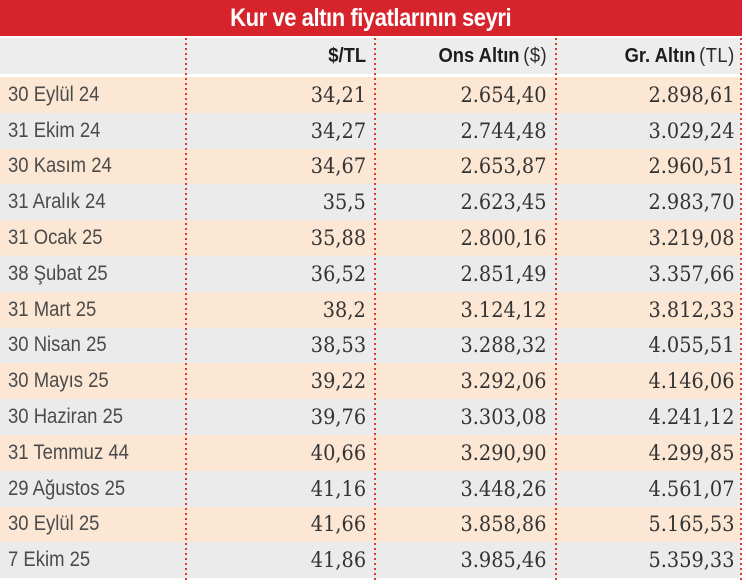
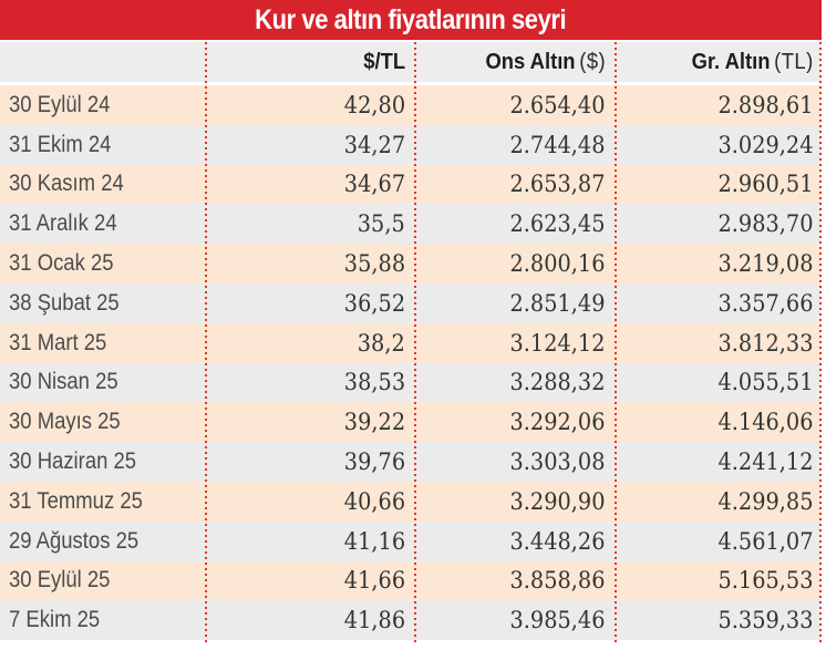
  Kur ve altın fiyatlarının seyri
  $/TL
  Ons Altın ($)
  Gr. Altın (TL)
  30 Eylül 24
- 34,21
+ 42,80
  2.654,40
  2.898,61
  31 Ekim 24
  34,27
  2.744,48
  3.029,24
  30 Kasım 24
  34,67
  2.653,87
  2.960,51
  31 Aralık 24
  35,5
  2.623,45
  2.983,70
  31 Ocak 25
  35,88
  2.800,16
  3.219,08
  38 Şubat 25
  36,52
  2.851,49
  3.357,66
  31 Mart 25
  38,2
  3.124,12
  3.812,33
  30 Nisan 25
  38,53
  3.288,32
  4.055,51
  30 Mayıs 25
  39,22
  3.292,06
  4.146,06
  30 Haziran 25
  39,76
  3.303,08
  4.241,12
- 31 Temmuz 44
+ 31 Temmuz 25
  40,66
  3.290,90
  4.299,85
  29 Ağustos 25
  41,16
  3.448,26
  4.561,07
  30 Eylül 25
  41,66
  3.858,86
  5.165,53
  7 Ekim 25
  41,86
  3.985,46
  5.359,33
